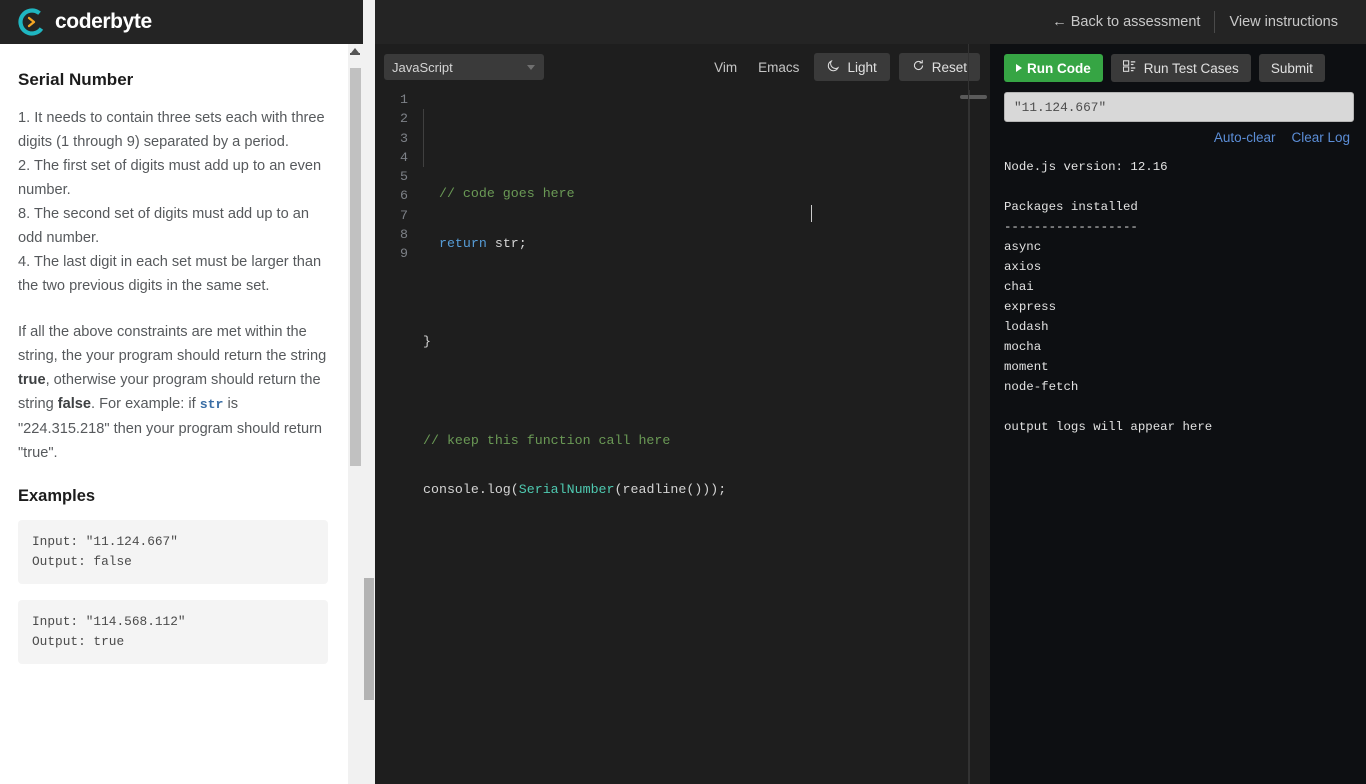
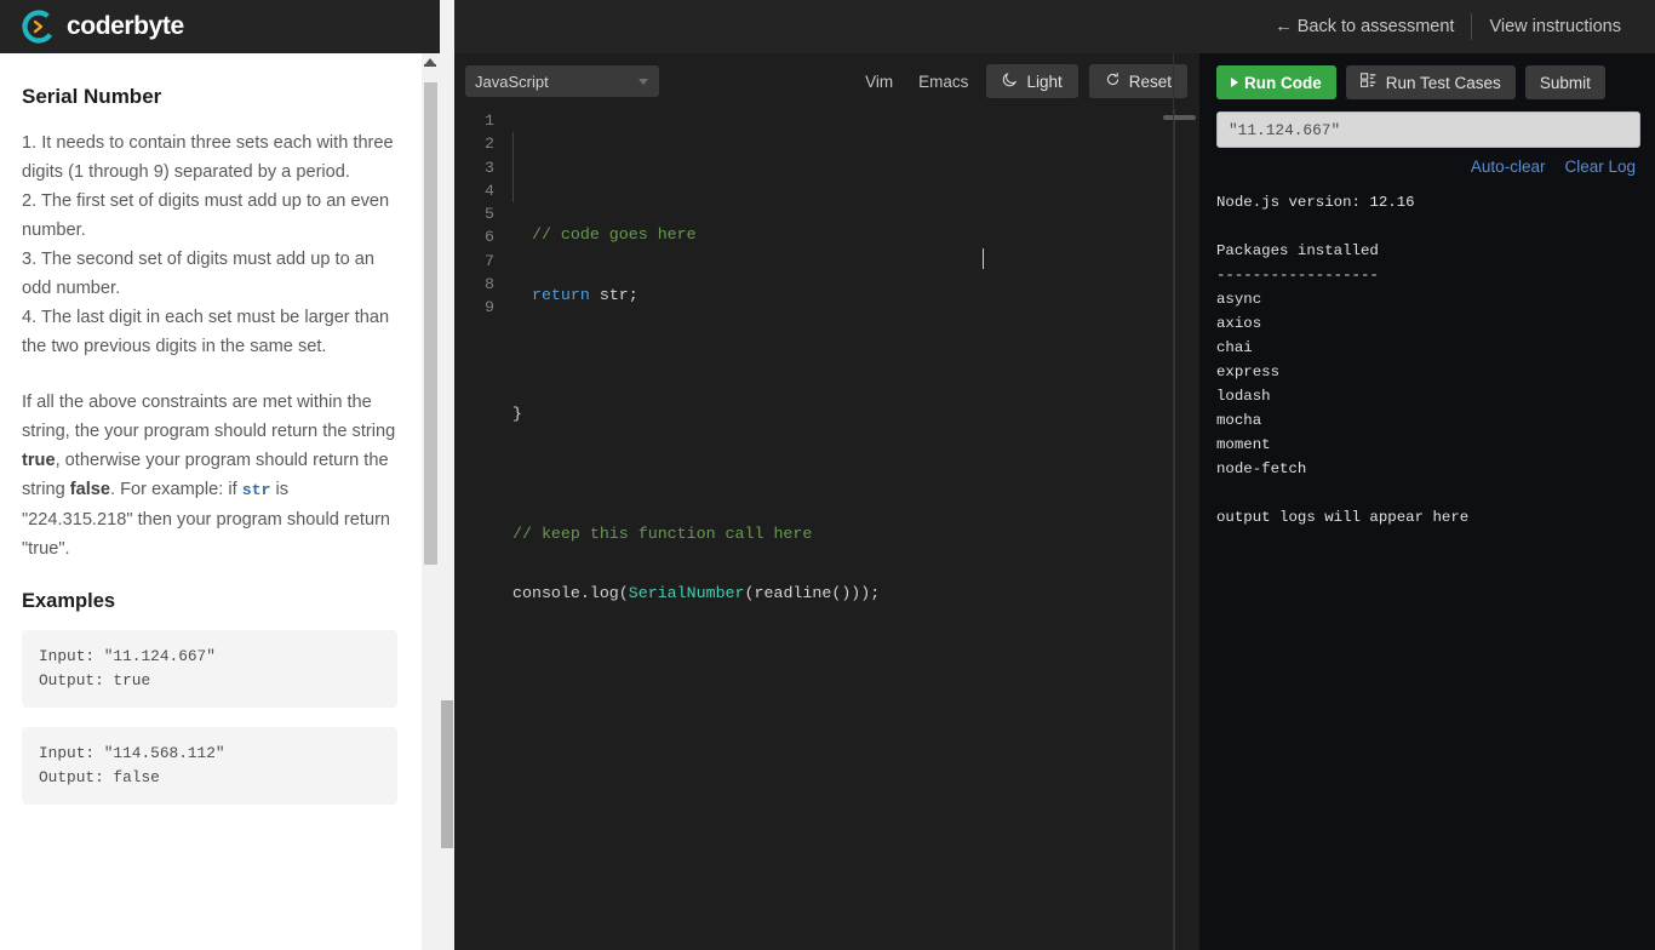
  coderbyte
  ← Back to assessment
  View instructions
  Serial Number
  1. It needs to contain three sets each with three digits (1 through 9) separated by a period.
  2. The first set of digits must add up to an even number.
- 8. The second set of digits must add up to an odd number.
+ 3. The second set of digits must add up to an odd number.
  4. The last digit in each set must be larger than the two previous digits in the same set.
  If all the above constraints are met within the string, the your program should return the string true, otherwise your program should return the string false. For example: if str is "224.315.218" then your program should return "true".
  Examples
  Input: "11.124.667"
- Output: false
+ Output: true
  Input: "114.568.112"
- Output: true
+ Output: false
  JavaScript
  Vim
  Emacs
  Light
  Reset
  1
  2
  3
  4
  5
  6
  7
  8
  9
  // code goes here
  return str;
  }
  // keep this function call here
  console.log(SerialNumber(readline()));
  Run Code
  Run Test Cases
  Submit
  "11.124.667"
  Auto-clear
  Clear Log
  Node.js version: 12.16
  Packages installed
  ------------------
  async
  axios
  chai
  express
  lodash
  mocha
  moment
  node-fetch
  output logs will appear here
